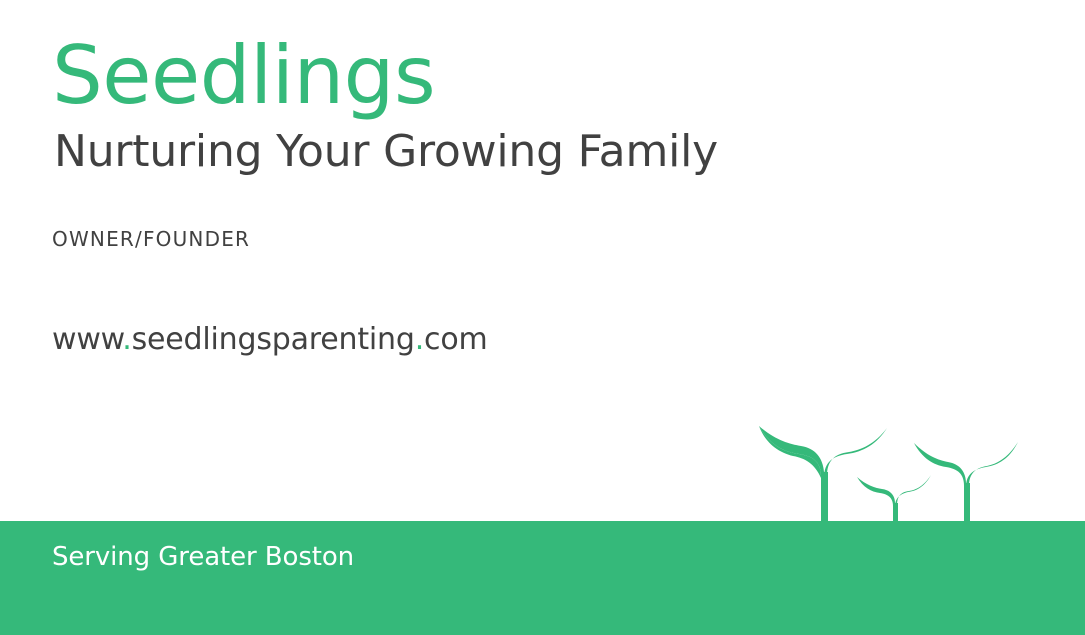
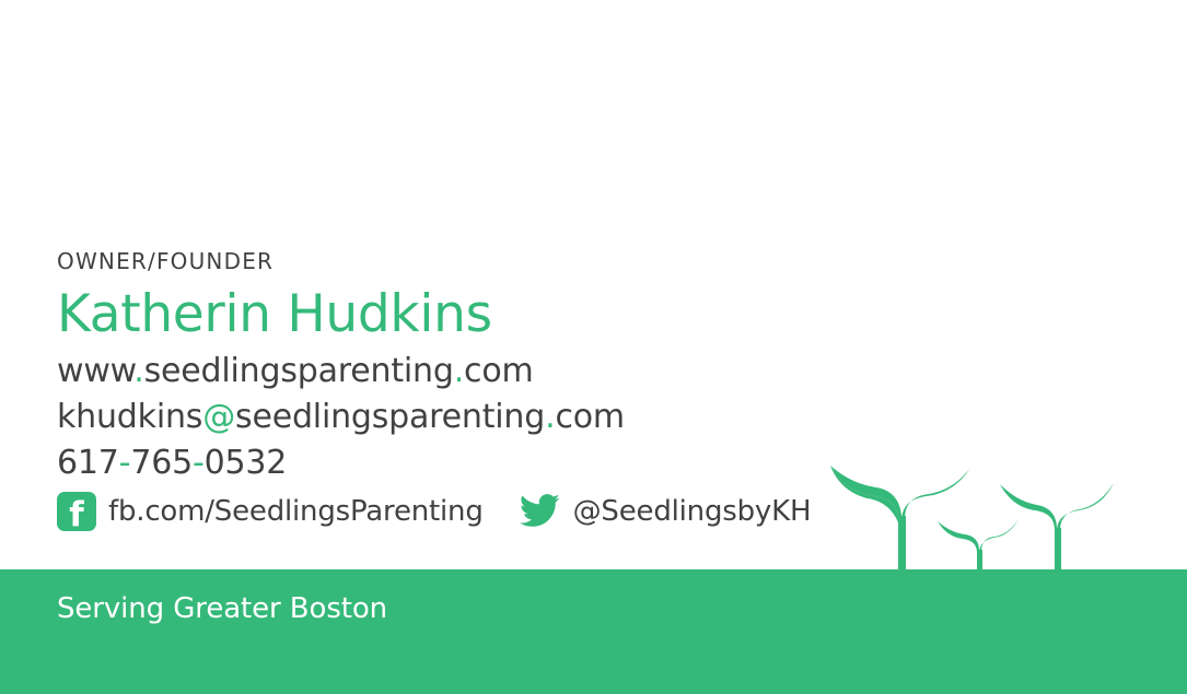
- Seedlings
- Nurturing Your Growing Family
  OWNER/FOUNDER
+ Katherin Hudkins
  www.seedlingsparenting.com
+ khudkins@seedlingsparenting.com
+ 617-765-0532
+ f
+ fb.com/SeedlingsParenting
+ @SeedlingsbyKH
  Serving Greater Boston
